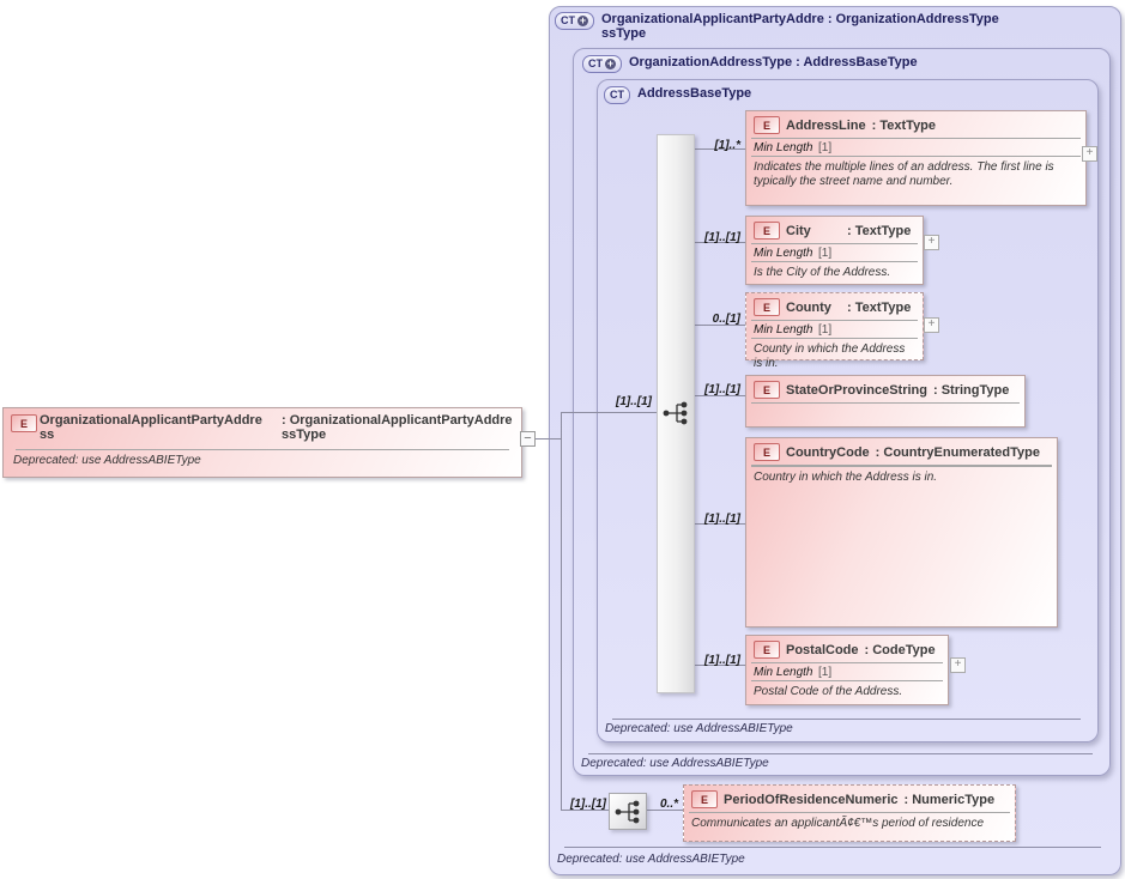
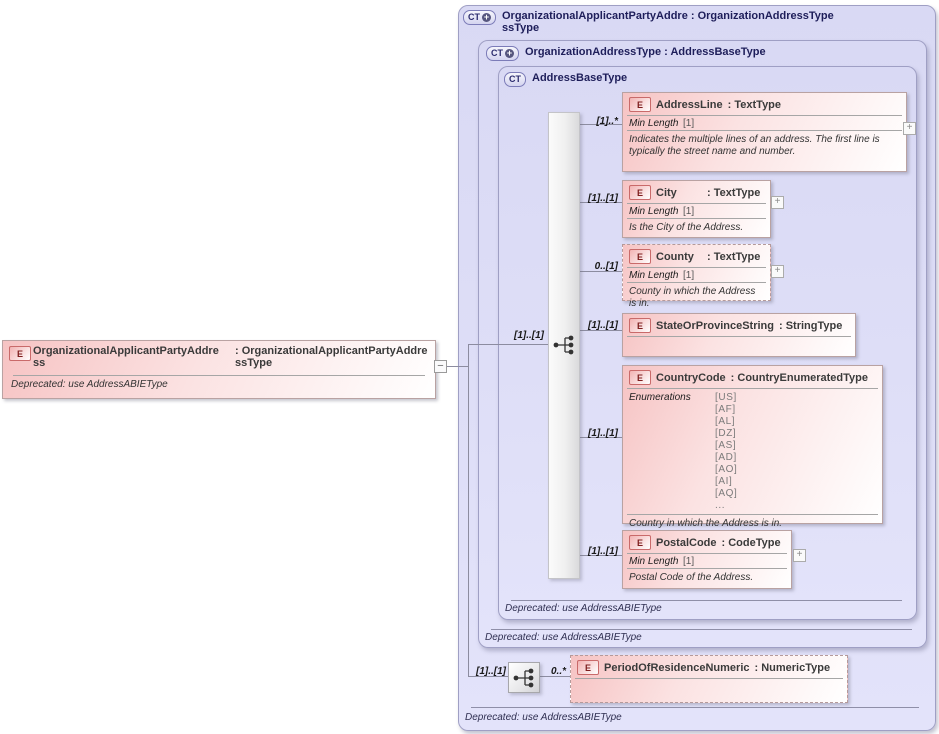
  CT
  +
  OrganizationalApplicantPartyAddre : OrganizationAddressType
  ssType
  Deprecated: use AddressABIEType
  CT
  +
  OrganizationAddressType : AddressBaseType
  Deprecated: use AddressABIEType
  CT
  AddressBaseType
  Deprecated: use AddressABIEType
  [1]..[1]
  E
  OrganizationalApplicantPartyAddre
  ss
  : OrganizationalApplicantPartyAddre
  ssType
  Deprecated: use AddressABIEType
  −
  [1]..*
  [1]..[1]
  0..[1]
  [1]..[1]
  [1]..[1]
  [1]..[1]
  E
  AddressLine
  : TextType
  Min Length
  [1]
  Indicates the multiple lines of an address. The first line is typically the street name and number.
  +
  E
  City
  : TextType
  Min Length
  [1]
  Is the City of the Address.
  +
  E
  County
  : TextType
  Min Length
  [1]
  County in which the Address is in.
  +
  E
  StateOrProvinceString
  : StringType
  E
  CountryCode
  : CountryEnumeratedType
+ Enumerations
+ [US]
+ [AF]
+ [AL]
+ [DZ]
+ [AS]
+ [AD]
+ [AO]
+ [AI]
+ [AQ]
+ ...
  Country in which the Address is in.
  E
  PostalCode
  : CodeType
  Min Length
  [1]
  Postal Code of the Address.
  +
  [1]..[1]
  0..*
  E
  PeriodOfResidenceNumeric
  : NumericType
- Communicates an applicantÃ¢€™s period of residence
